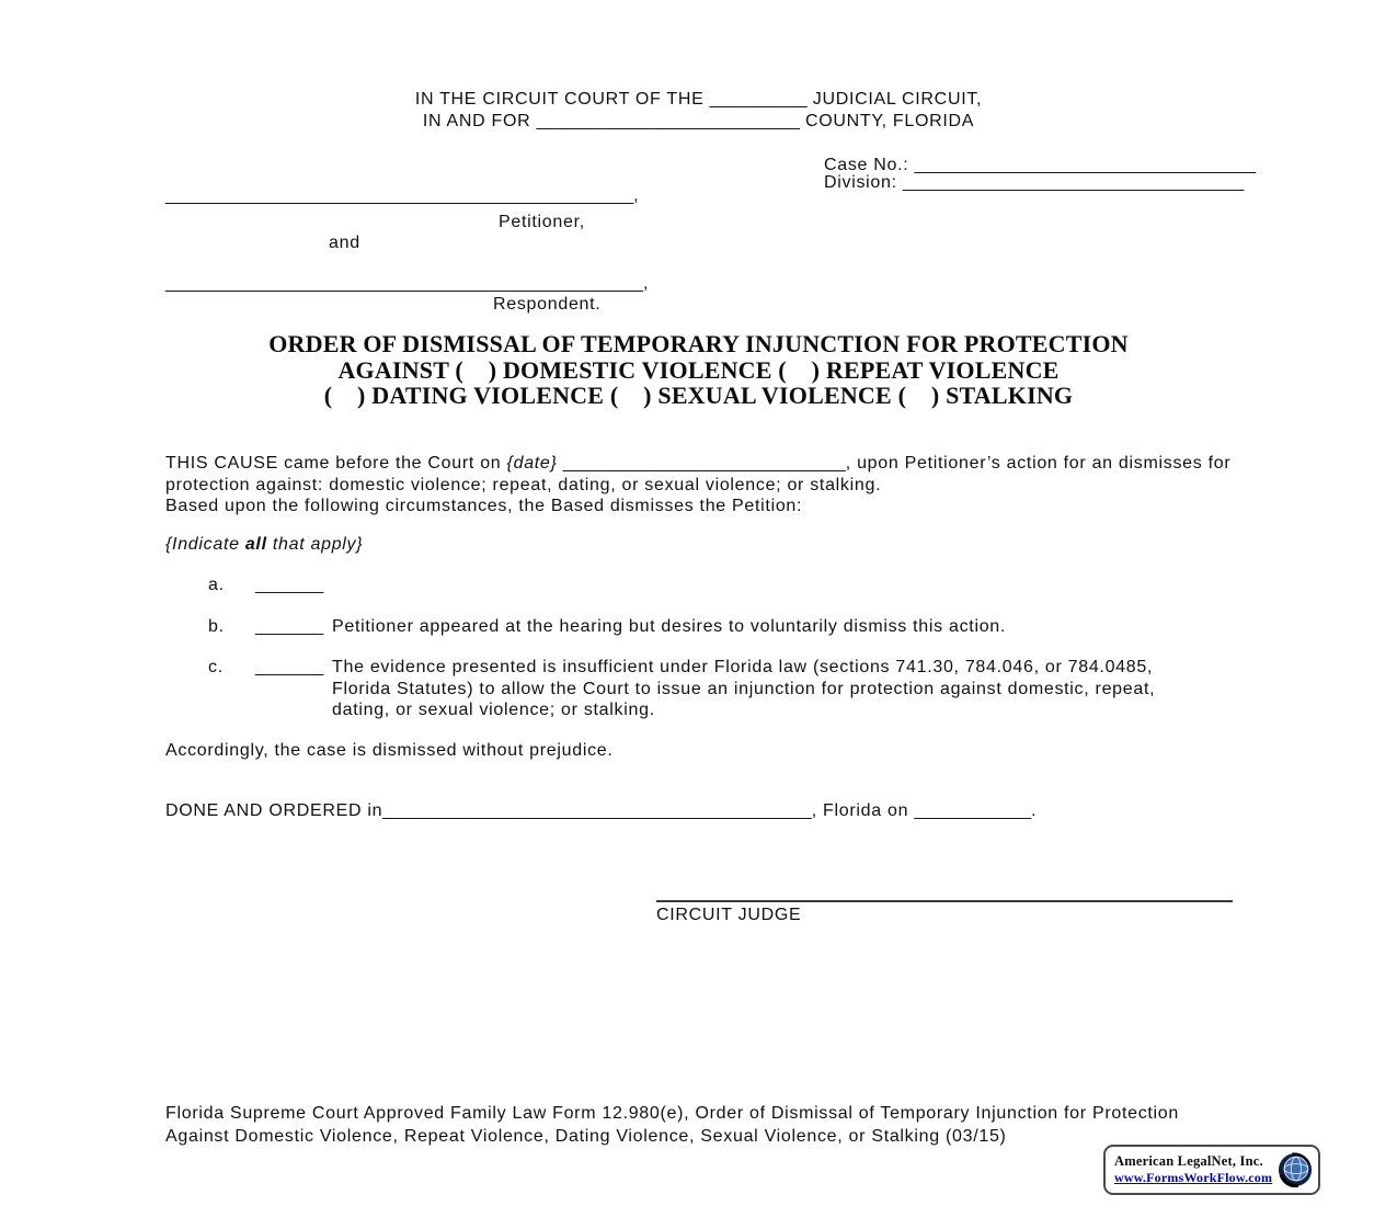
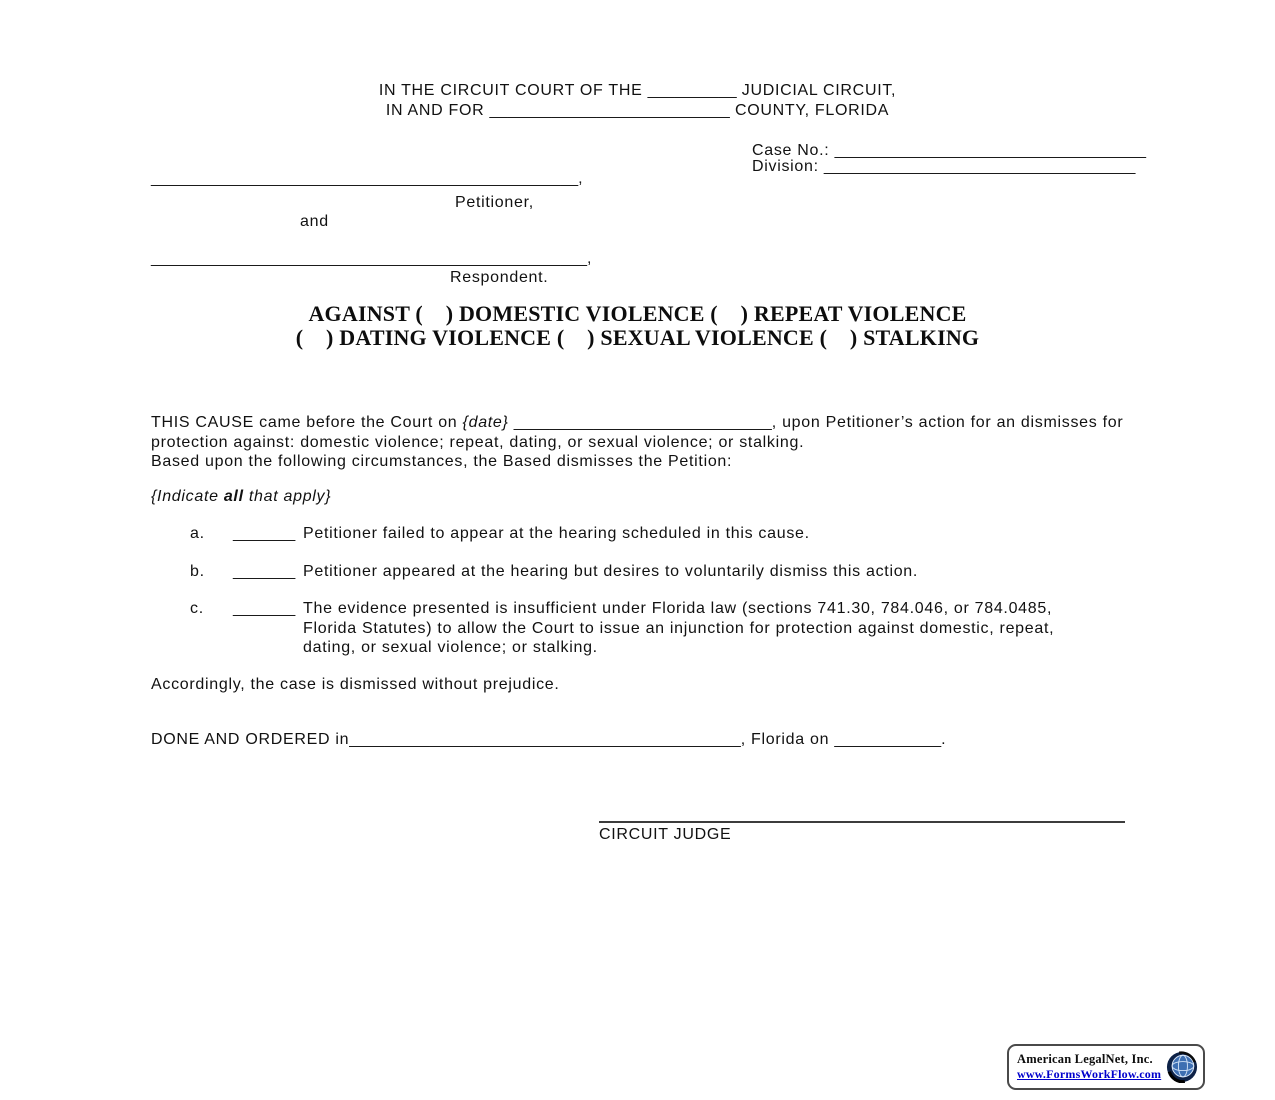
  IN THE CIRCUIT COURT OF THE __________ JUDICIAL CIRCUIT,
  IN AND FOR ___________________________ COUNTY, FLORIDA
  Case No.: ___________________________________
  Division: ___________________________________
  ________________________________________________,
  Petitioner,
  and
  _________________________________________________,
  Respondent.
- ORDER OF DISMISSAL OF TEMPORARY INJUNCTION FOR PROTECTION
  AGAINST ( ) DOMESTIC VIOLENCE ( ) REPEAT VIOLENCE
  ( ) DATING VIOLENCE ( ) SEXUAL VIOLENCE ( ) STALKING
  THIS CAUSE came before the Court on {date} _____________________________, upon Petitioner’s action for an dismisses for protection against: domestic violence; repeat, dating, or sexual violence; or stalking.
  Based upon the following circumstances, the Based dismisses the Petition:
  {Indicate all that apply}
  a.
  _______
+ Petitioner failed to appear at the hearing scheduled in this cause.
  b.
  _______
  Petitioner appeared at the hearing but desires to voluntarily dismiss this action.
  c.
  _______
  The evidence presented is insufficient under Florida law (sections 741.30, 784.046, or 784.0485, Florida Statutes) to allow the Court to issue an injunction for protection against domestic, repeat, dating, or sexual violence; or stalking.
  Accordingly, the case is dismissed without prejudice.
  DONE AND ORDERED in____________________________________________, Florida on ____________.
  CIRCUIT JUDGE
- Florida Supreme Court Approved Family Law Form 12.980(e), Order of Dismissal of Temporary Injunction for Protection Against Domestic Violence, Repeat Violence, Dating Violence, Sexual Violence, or Stalking (03/15)
  American LegalNet, Inc.
  www.FormsWorkFlow.com
